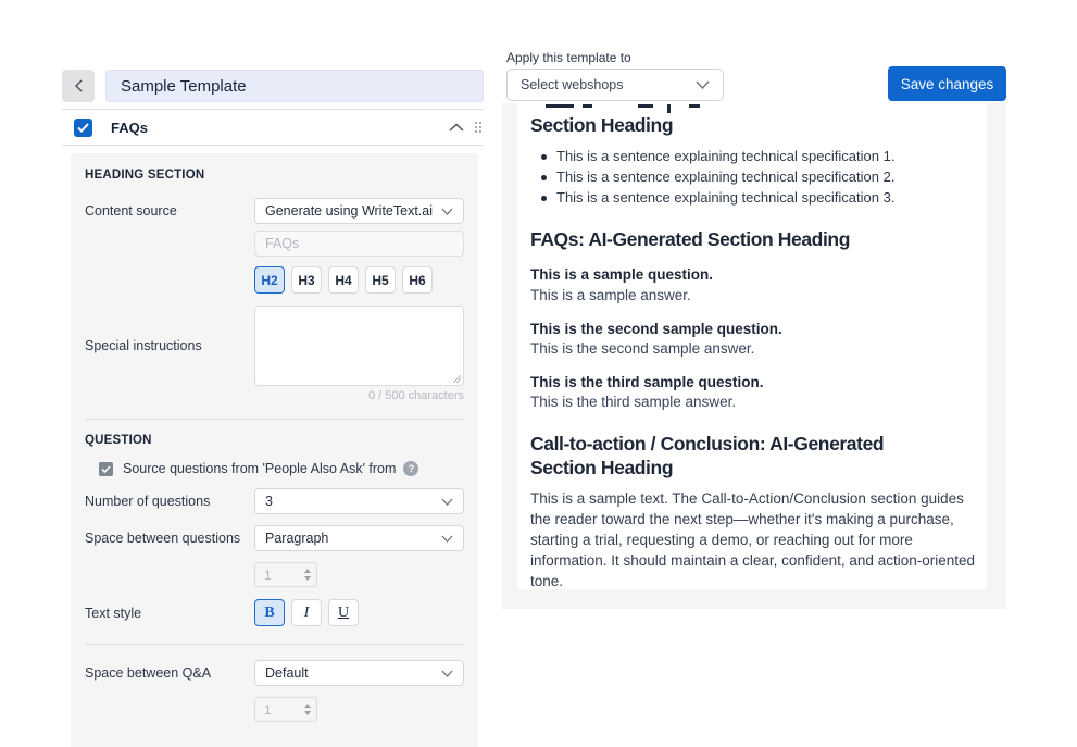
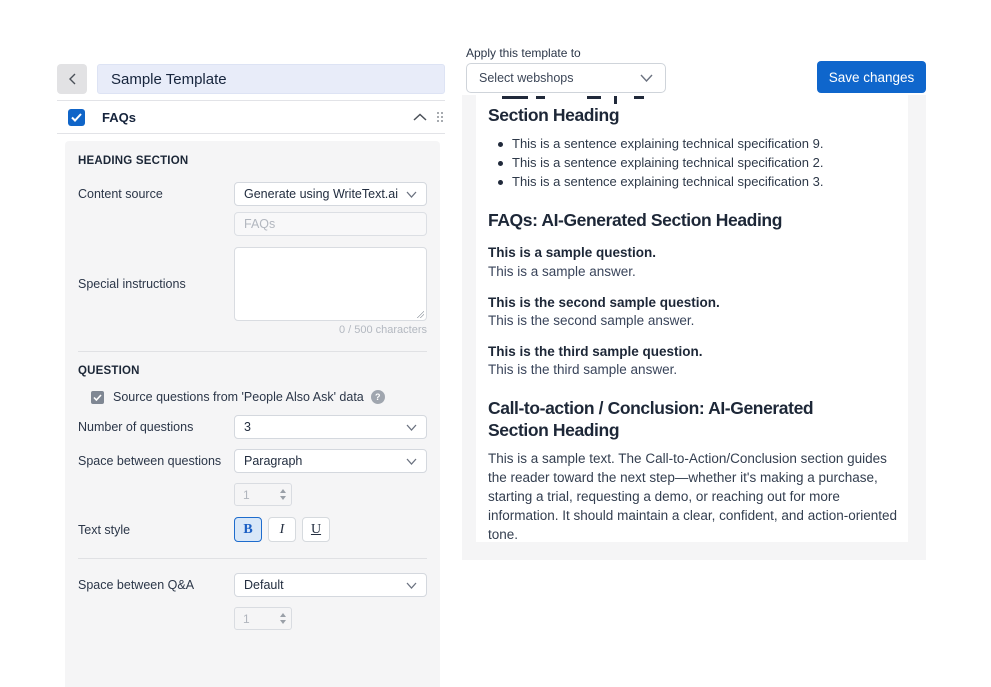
  Sample Template
  FAQs
  HEADING SECTION
  Content source
  Generate using WriteText.ai
  FAQs
- H2
- H3
- H4
- H5
- H6
  Special instructions
  0 / 500 characters
  QUESTION
- Source questions from 'People Also Ask' from
+ Source questions from 'People Also Ask' data
  ?
  Number of questions
  3
  Space between questions
  Paragraph
  1
  Text style
  B
  I
  U
  Space between Q&A
  Default
  1
  Apply this template to
  Select webshops
  Save changes
  Section Heading
- This is a sentence explaining technical specification 1.
+ This is a sentence explaining technical specification 9.
  This is a sentence explaining technical specification 2.
  This is a sentence explaining technical specification 3.
  FAQs: AI-Generated Section Heading
  This is a sample question.
  This is a sample answer.
  This is the second sample question.
  This is the second sample answer.
  This is the third sample question.
  This is the third sample answer.
  Call-to-action / Conclusion: AI-Generated
  Section Heading
  This is a sample text. The Call-to-Action/Conclusion section guides the reader toward the next step—whether it's making a purchase, starting a trial, requesting a demo, or reaching out for more information. It should maintain a clear, confident, and action-oriented tone.
